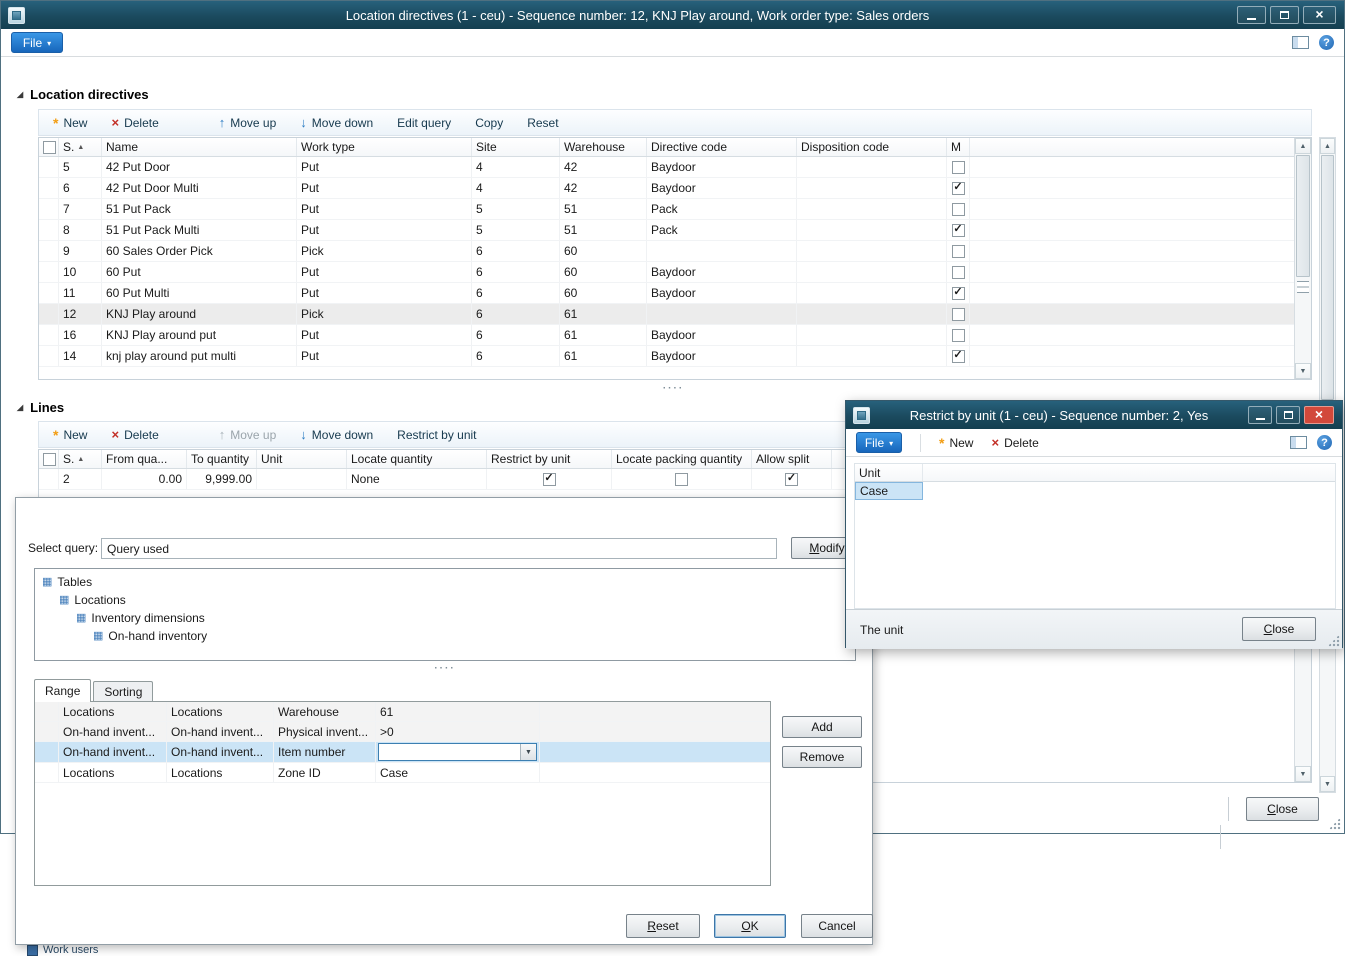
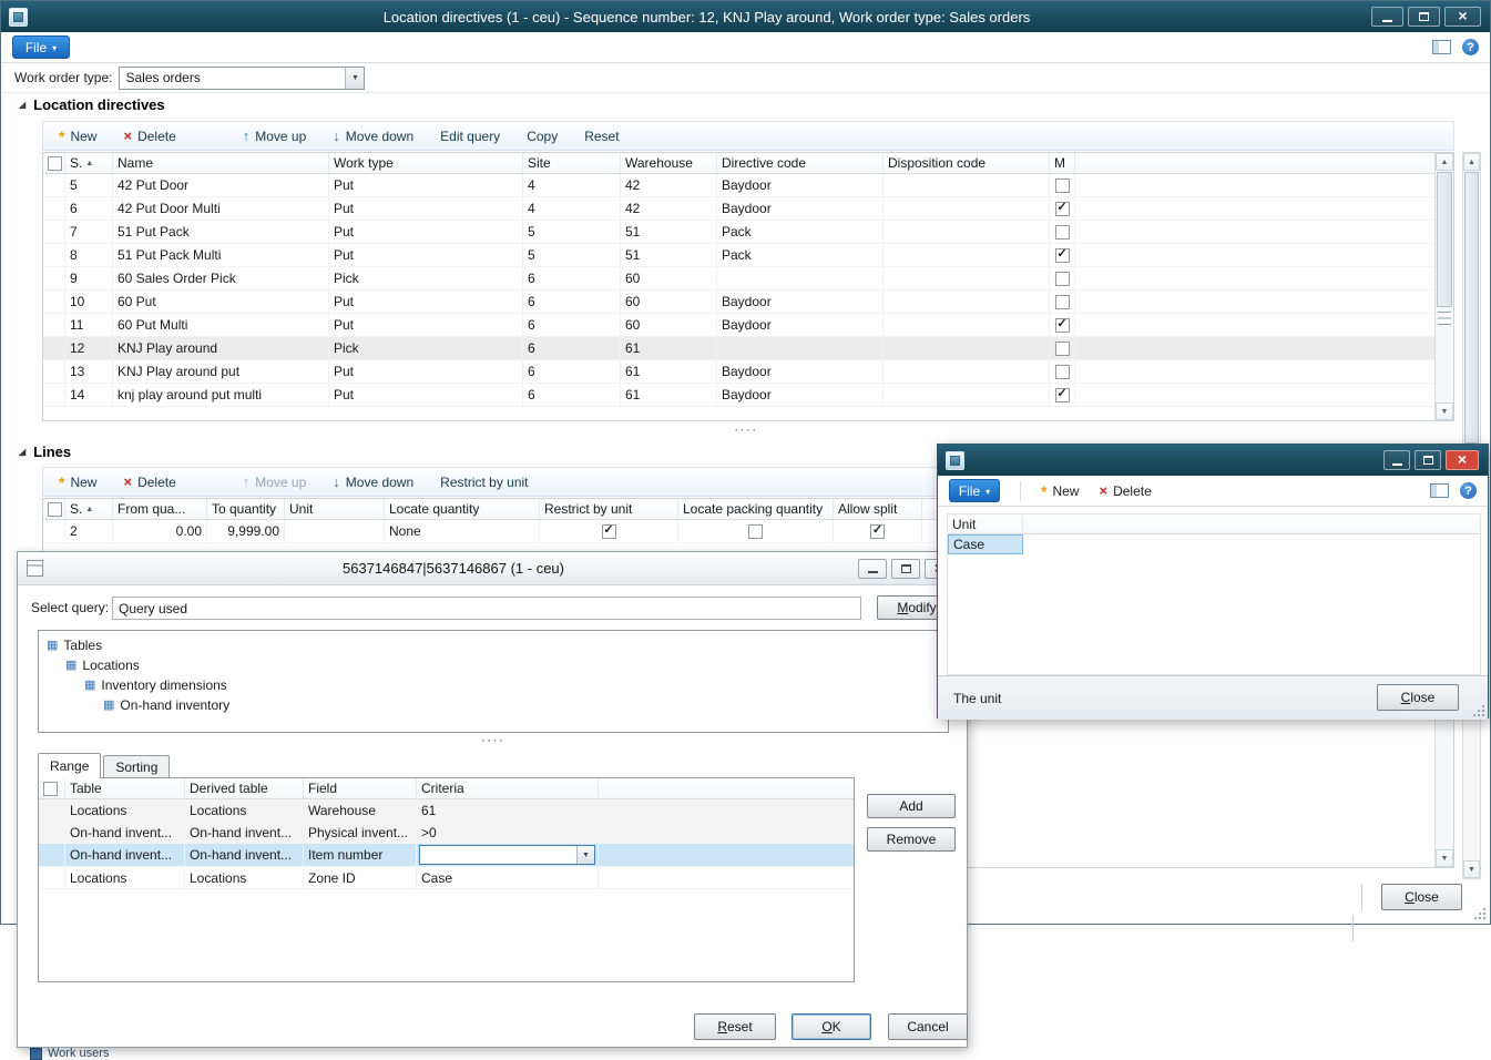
  Location directives (1 - ceu) - Sequence number: 12, KNJ Play around, Work order type: Sales orders
  ×
  File
  ▾
  ?
+ Work order type:
+ Sales orders
  ◢
  Location directives
  *
  New
  ×
  Delete
  ↑
  Move up
  ↓
  Move down
  Edit query
  Copy
  Reset
  S.
  Name
  Work type
  Site
  Warehouse
  Directive code
  Disposition code
  M
  5
  42 Put Door
  Put
  4
  42
  Baydoor
  6
  42 Put Door Multi
  Put
  4
  42
  Baydoor
  ✓
  7
  51 Put Pack
  Put
  5
  51
  Pack
  8
  51 Put Pack Multi
  Put
  5
  51
  Pack
  ✓
  9
  60 Sales Order Pick
  Pick
  6
  60
  10
  60 Put
  Put
  6
  60
  Baydoor
  11
  60 Put Multi
  Put
  6
  60
  Baydoor
  ✓
  12
  KNJ Play around
  Pick
  6
  61
- 16
+ 13
  KNJ Play around put
  Put
  6
  61
  Baydoor
  14
  knj play around put multi
  Put
  6
  61
  Baydoor
  ✓
  ····
  ◢
  Lines
  *
  New
  ×
  Delete
  ↑
  Move up
  ↓
  Move down
  Restrict by unit
  S.
  From qua...
  To quantity
  Unit
  Locate quantity
  Restrict by unit
  Locate packing quantity
  Allow split
  2
  0.00
  9,999.00
  None
  ✓
  ✓
  Close
+ 5637146847|5637146867 (1 - ceu)
  Select query:
  Query used
  Modify
  ▦
  Tables
  ▦
  Locations
  ▦
  Inventory dimensions
  ▦
  On-hand inventory
  ····
  Range
  Sorting
+ Table
+ Derived table
+ Field
+ Criteria
  Locations
  Locations
  Warehouse
  61
  On-hand invent...
  On-hand invent...
  Physical invent...
  >0
  On-hand invent...
  On-hand invent...
  Item number
  Locations
  Locations
  Zone ID
  Case
  Add
  Remove
  Reset
  OK
  Cancel
- Restrict by unit (1 - ceu) - Sequence number: 2, Yes
  ×
  File
  ▾
  *
  New
  ×
  Delete
  ?
  Unit
  Case
  The unit
  Close
  Work users
